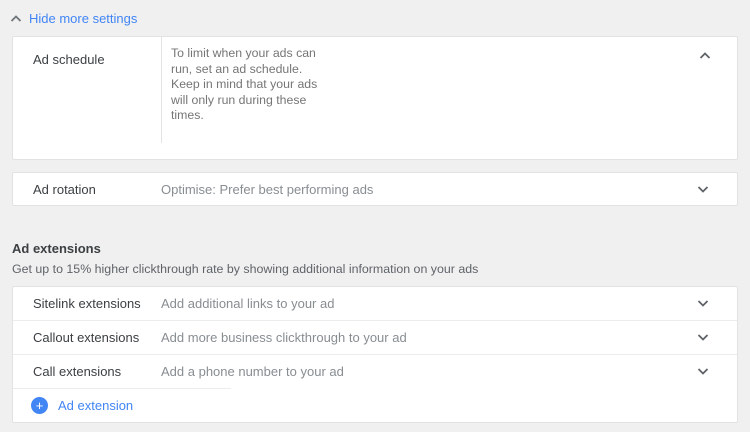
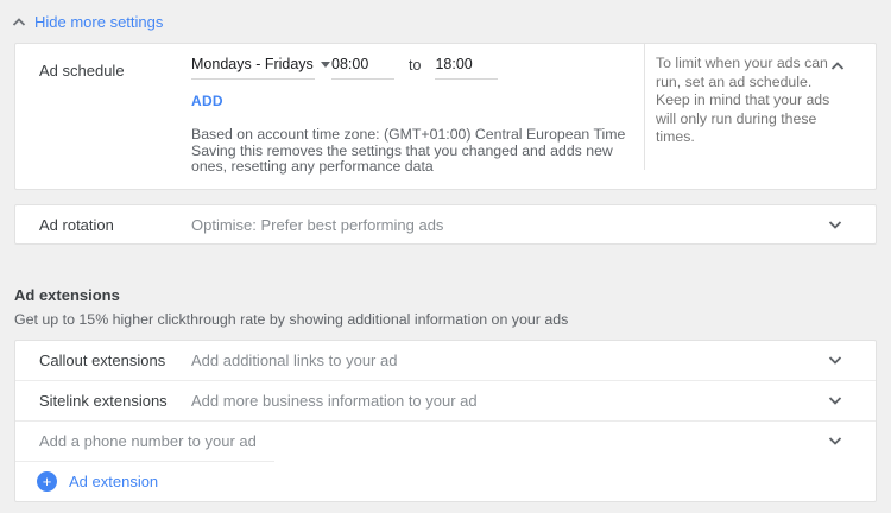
  Hide more settings
  Ad schedule
+ Mondays - Fridays
+ 08:00
+ to
+ 18:00
+ ADD
+ Based on account time zone: (GMT+01:00) Central European Time
+ Saving this removes the settings that you changed and adds new ones, resetting any performance data
  To limit when your ads can run, set an ad schedule. Keep in mind that your ads will only run during these times.
  Ad rotation
  Optimise: Prefer best performing ads
  Ad extensions
  Get up to 15% higher clickthrough rate by showing additional information on your ads
- Sitelink extensions
+ Callout extensions
  Add additional links to your ad
- Callout extensions
+ Sitelink extensions
- Add more business clickthrough to your ad
+ Add more business information to your ad
- Call extensions
  Add a phone number to your ad
  +
  Ad extension
